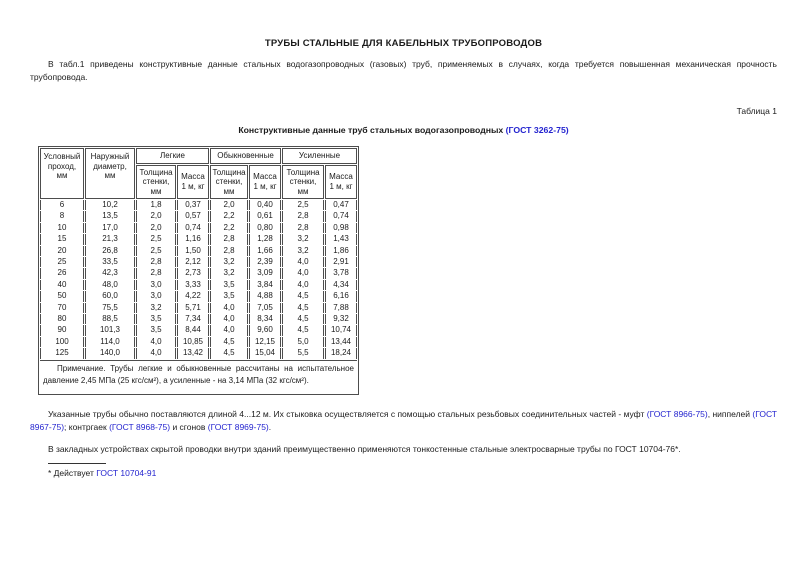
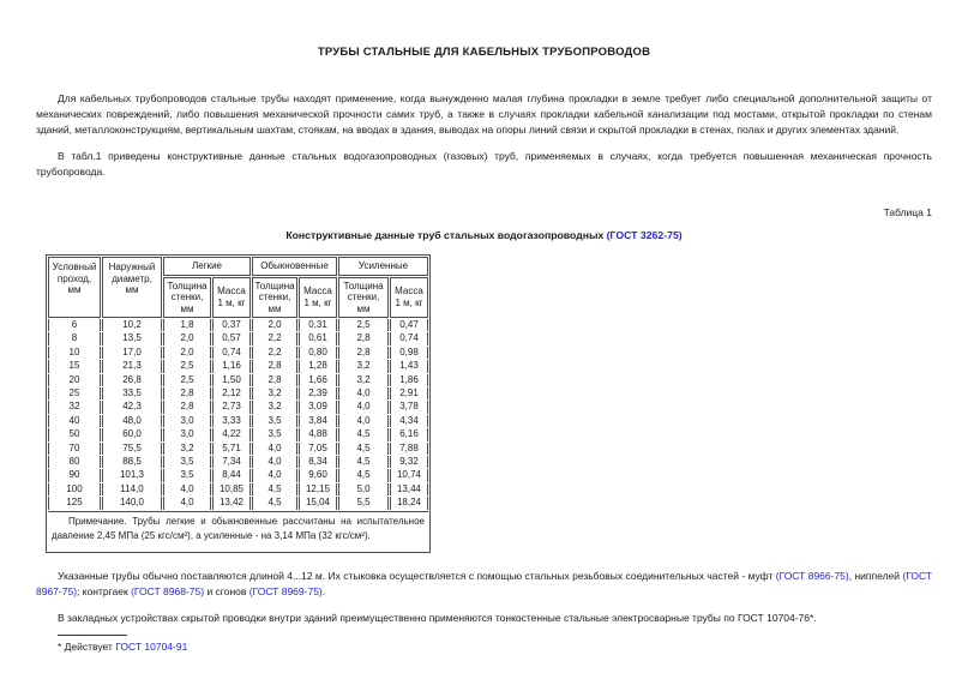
  ТРУБЫ СТАЛЬНЫЕ ДЛЯ КАБЕЛЬНЫХ ТРУБОПРОВОДОВ
+ Для кабельных трубопроводов стальные трубы находят применение, когда вынужденно малая глубина прокладки в земле требует либо специальной дополнительной защиты от механических повреждений, либо повышения механической прочности самих труб, а также в случаях прокладки кабельной канализации под мостами, открытой прокладки по стенам зданий, металлоконструкциям, вертикальным шахтам, стоякам, на вводах в здания, выводах на опоры линий связи и скрытой прокладки в стенах, полах и других элементах зданий.
  В табл.1 приведены конструктивные данные стальных водогазопроводных (газовых) труб, применяемых в случаях, когда требуется повышенная механическая прочность трубопровода.
  Таблица 1
  Конструктивные данные труб стальных водогазопроводных (ГОСТ 3262-75)
  Условный проход, мм	Наружный диаметр, мм	Легкие	Обыкновенные	Усиленные
  Толщина стенки, мм	Масса 1 м, кг	Толщина стенки, мм	Масса 1 м, кг	Толщина стенки, мм	Масса 1 м, кг
- 6	10,2	1,8	0,37	2,0	0,40	2,5	0,47
+ 6	10,2	1,8	0,37	2,0	0,31	2,5	0,47
  8	13,5	2,0	0,57	2,2	0,61	2,8	0,74
  10	17,0	2,0	0,74	2,2	0,80	2,8	0,98
  15	21,3	2,5	1,16	2,8	1,28	3,2	1,43
  20	26,8	2,5	1,50	2,8	1,66	3,2	1,86
  25	33,5	2,8	2,12	3,2	2,39	4,0	2,91
- 26	42,3	2,8	2,73	3,2	3,09	4,0	3,78
+ 32	42,3	2,8	2,73	3,2	3,09	4,0	3,78
  40	48,0	3,0	3,33	3,5	3,84	4,0	4,34
  50	60,0	3,0	4,22	3,5	4,88	4,5	6,16
  70	75,5	3,2	5,71	4,0	7,05	4,5	7,88
  80	88,5	3,5	7,34	4,0	8,34	4,5	9,32
  90	101,3	3,5	8,44	4,0	9,60	4,5	10,74
  100	114,0	4,0	10,85	4,5	12,15	5,0	13,44
  125	140,0	4,0	13,42	4,5	15,04	5,5	18,24
  Примечание. Трубы легкие и обыкновенные рассчитаны на испытательное давление 2,45 МПа (25 кгс/см²), а усиленные - на 3,14 МПа (32 кгс/см²).
  Указанные трубы обычно поставляются длиной 4...12 м. Их стыковка осуществляется с помощью стальных резьбовых соединительных частей - муфт (ГОСТ 8966-75), ниппелей (ГОСТ 8967-75); контргаек (ГОСТ 8968-75) и сгонов (ГОСТ 8969-75).
  В закладных устройствах скрытой проводки внутри зданий преимущественно применяются тонкостенные стальные электросварные трубы по ГОСТ 10704-76*.
  * Действует ГОСТ 10704-91
